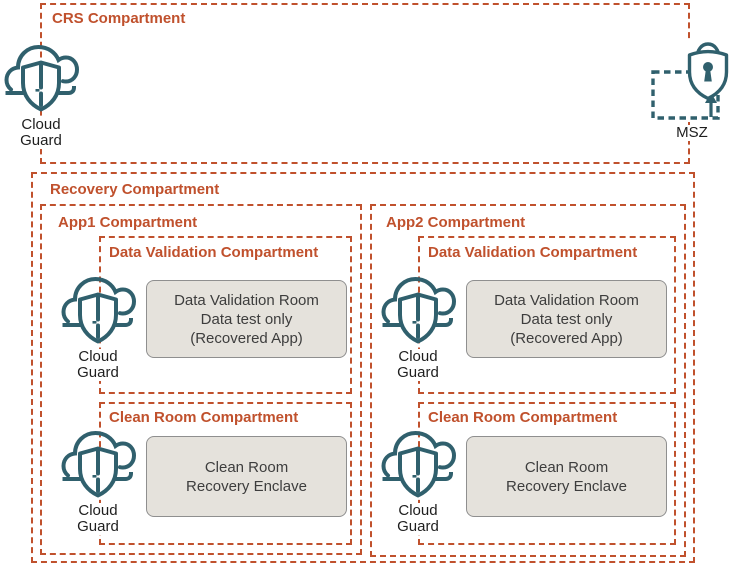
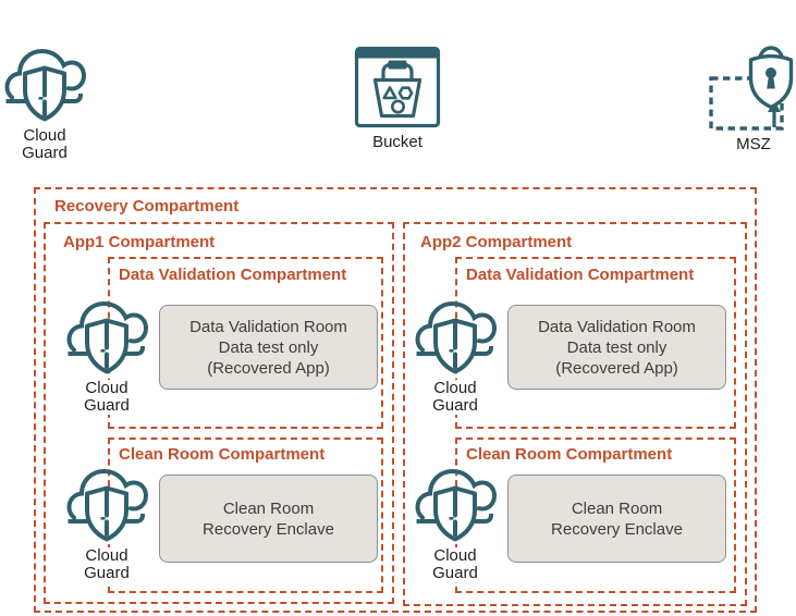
- CRS Compartment
  Cloud
  Guard
+ Bucket
  MSZ
  Recovery Compartment
  App1 Compartment
  Data Validation Compartment
  Cloud
  Guard
  Data Validation Room
  Data test only
  (Recovered App)
  Clean Room Compartment
  Cloud
  Guard
  Clean Room
  Recovery Enclave
  App2 Compartment
  Data Validation Compartment
  Cloud
  Guard
  Data Validation Room
  Data test only
  (Recovered App)
  Clean Room Compartment
  Cloud
  Guard
  Clean Room
  Recovery Enclave
